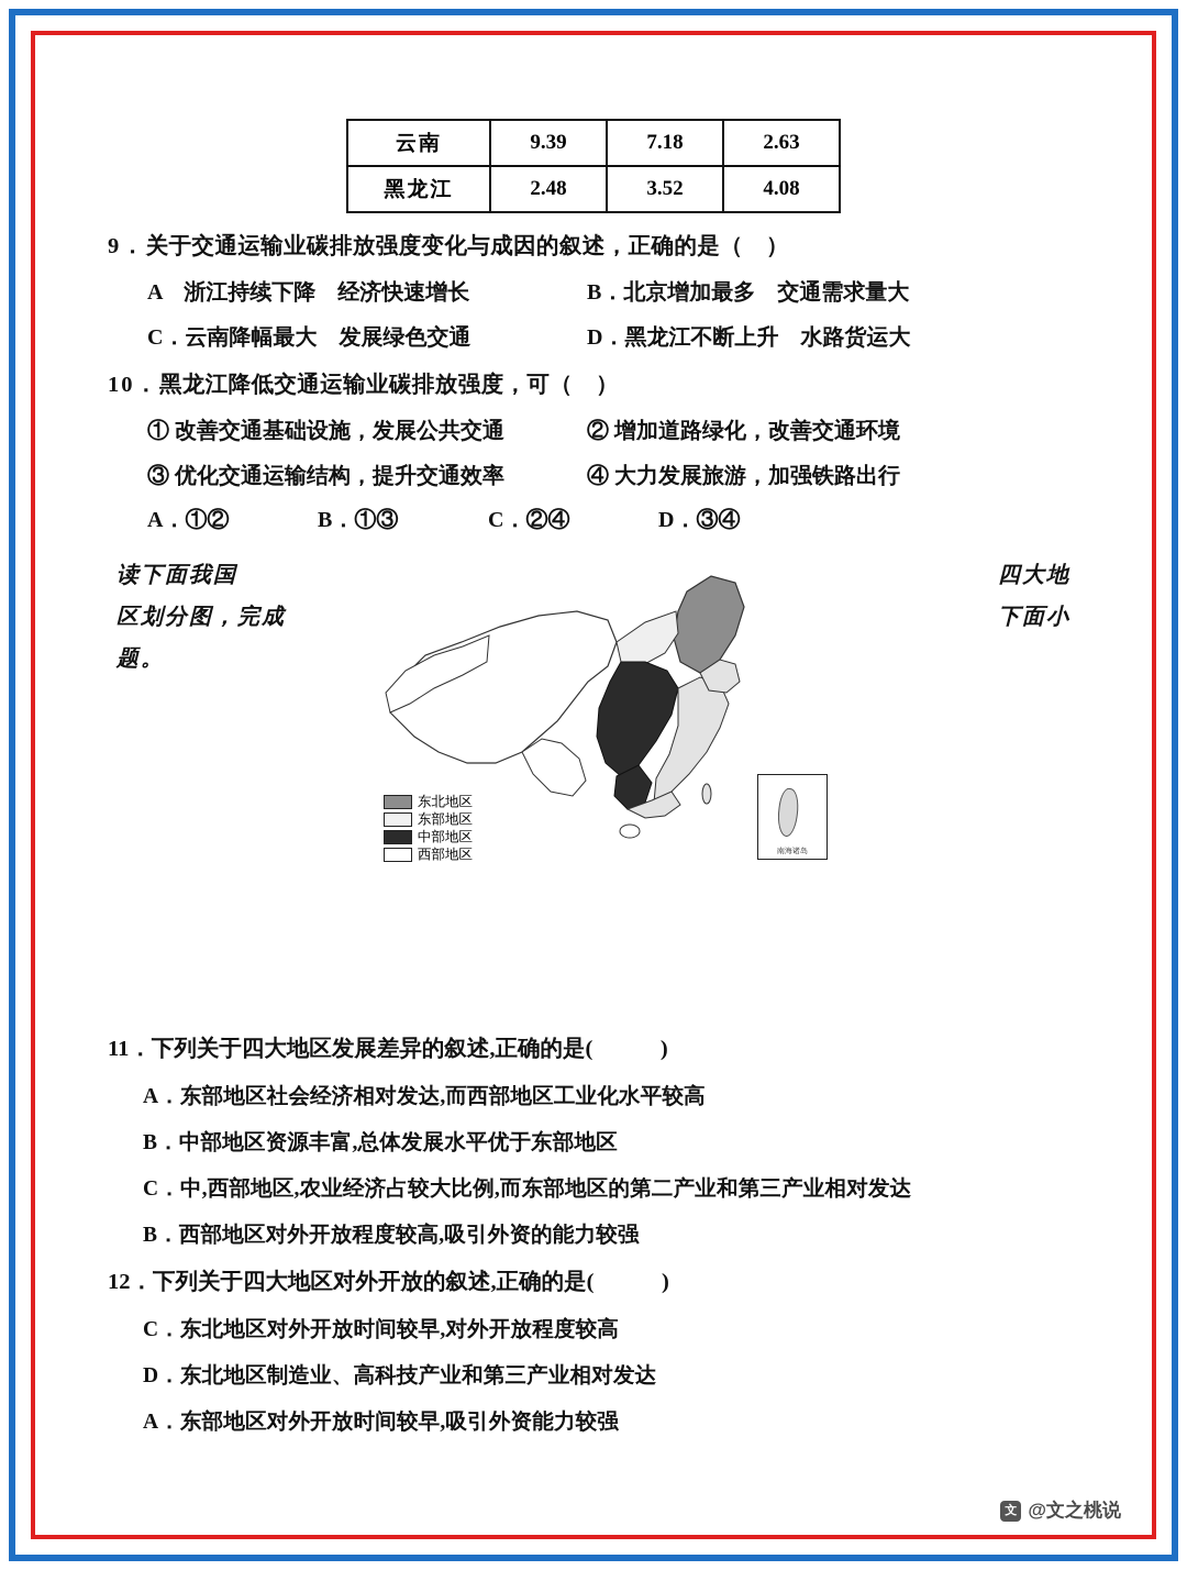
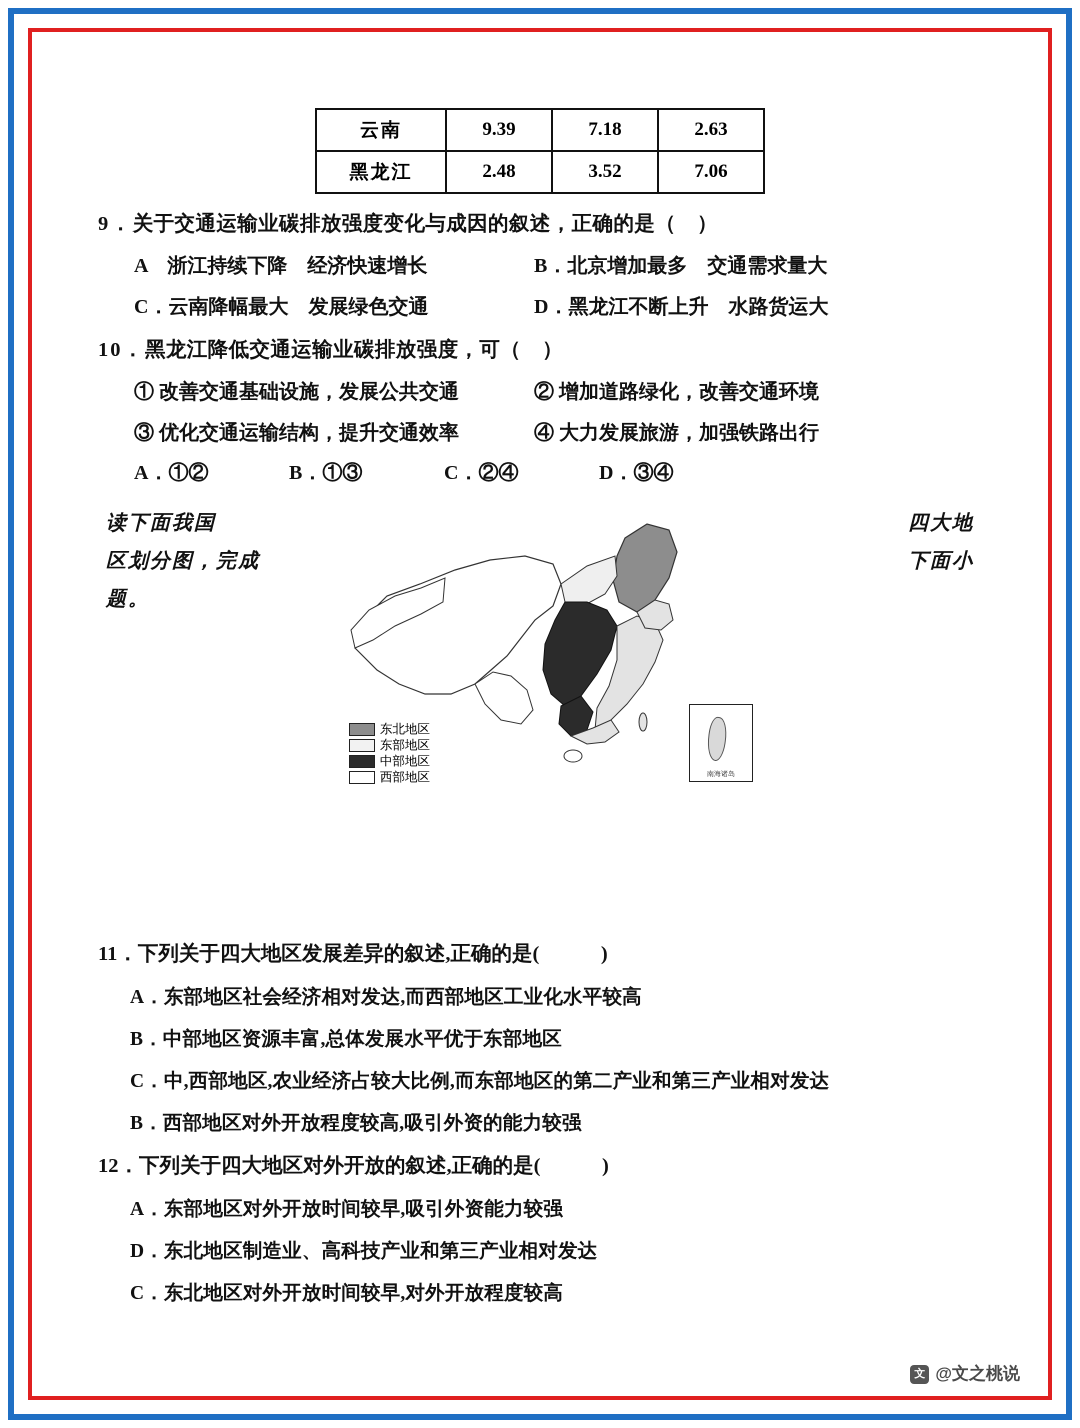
  云南	9.39	7.18	2.63
- 黑龙江	2.48	3.52	4.08
+ 黑龙江	2.48	3.52	7.06
  9．关于交通运输业碳排放强度变化与成因的叙述，正确的是（ ）
  A 浙江持续下降 经济快速增长
  B．北京增加最多 交通需求量大
  C．云南降幅最大 发展绿色交通
  D．黑龙江不断上升 水路货运大
  10．黑龙江降低交通运输业碳排放强度，可（ ）
  ① 改善交通基础设施，发展公共交通
  ② 增加道路绿化，改善交通环境
  ③ 优化交通运输结构，提升交通效率
  ④ 大力发展旅游，加强铁路出行
  A．①②
  B．①③
  C．②④
  D．③④
  读下面我国
  区划分图，完成
  题。
  四大地
  下面小
  东北地区
  东部地区
  中部地区
  西部地区
  11．下列关于四大地区发展差异的叙述,正确的是( )
  A．东部地区社会经济相对发达,而西部地区工业化水平较高
  B．中部地区资源丰富,总体发展水平优于东部地区
  C．中,西部地区,农业经济占较大比例,而东部地区的第二产业和第三产业相对发达
  B．西部地区对外开放程度较高,吸引外资的能力较强
  12．下列关于四大地区对外开放的叙述,正确的是( )
- C．东北地区对外开放时间较早,对外开放程度较高
+ A．东部地区对外开放时间较早,吸引外资能力较强
  D．东北地区制造业、高科技产业和第三产业相对发达
- A．东部地区对外开放时间较早,吸引外资能力较强
+ C．东北地区对外开放时间较早,对外开放程度较高
  文
  @文之桃说
